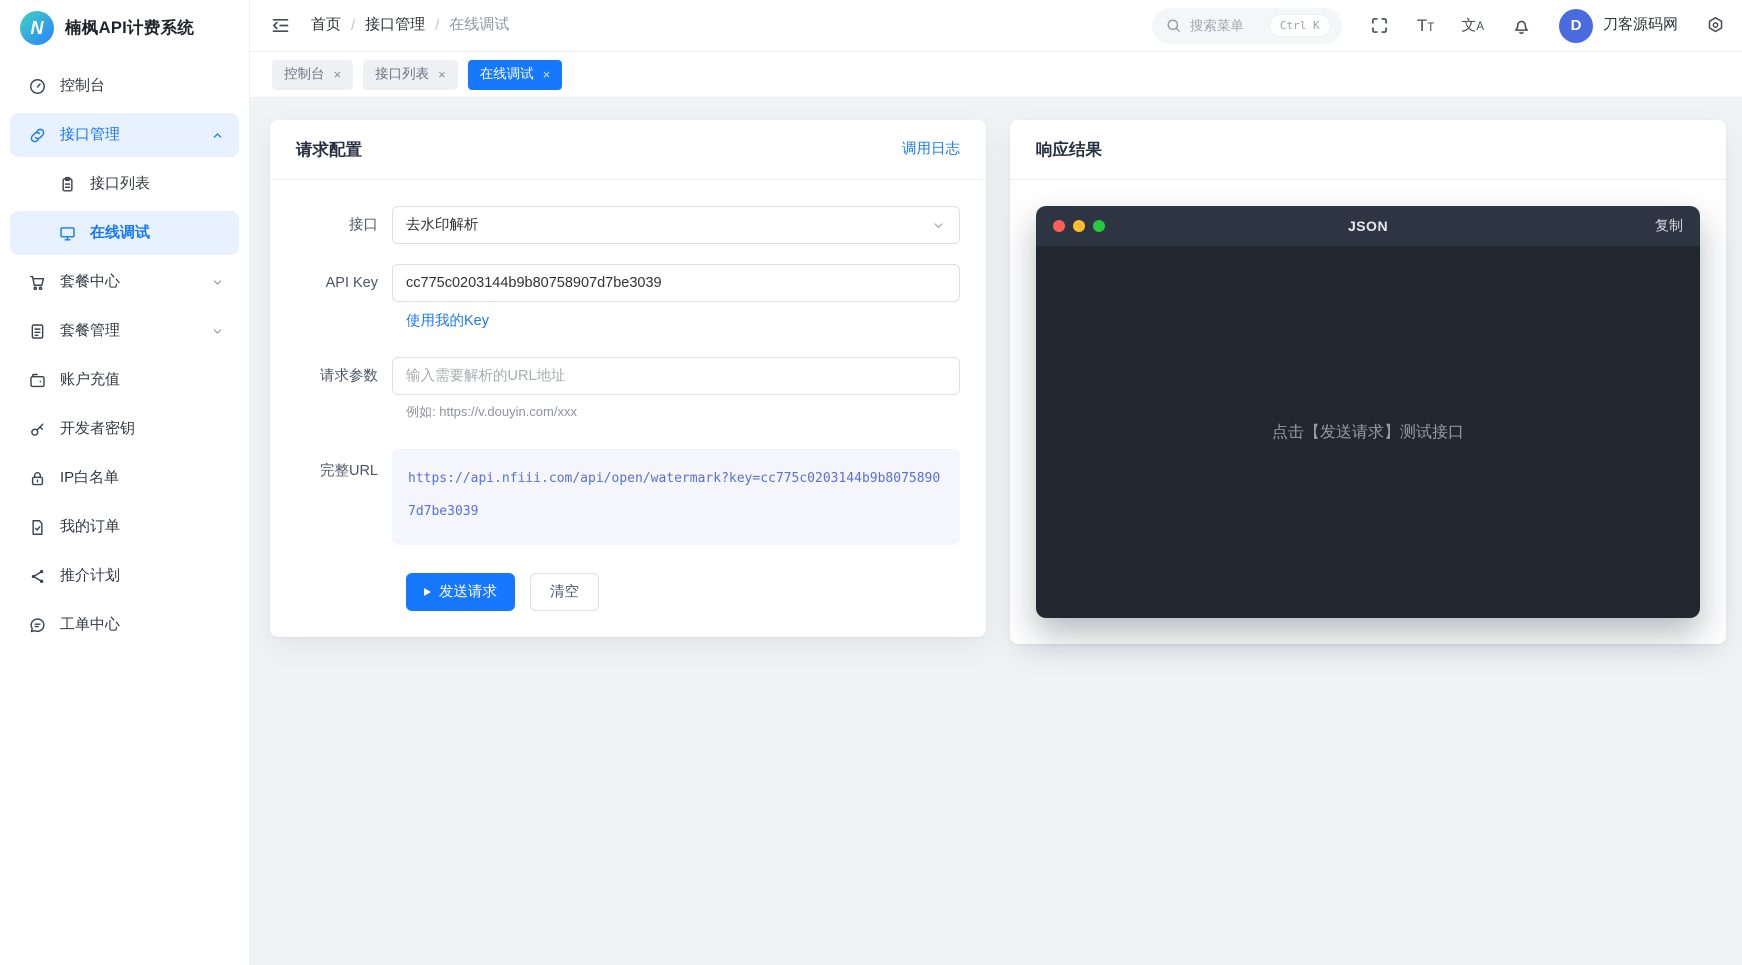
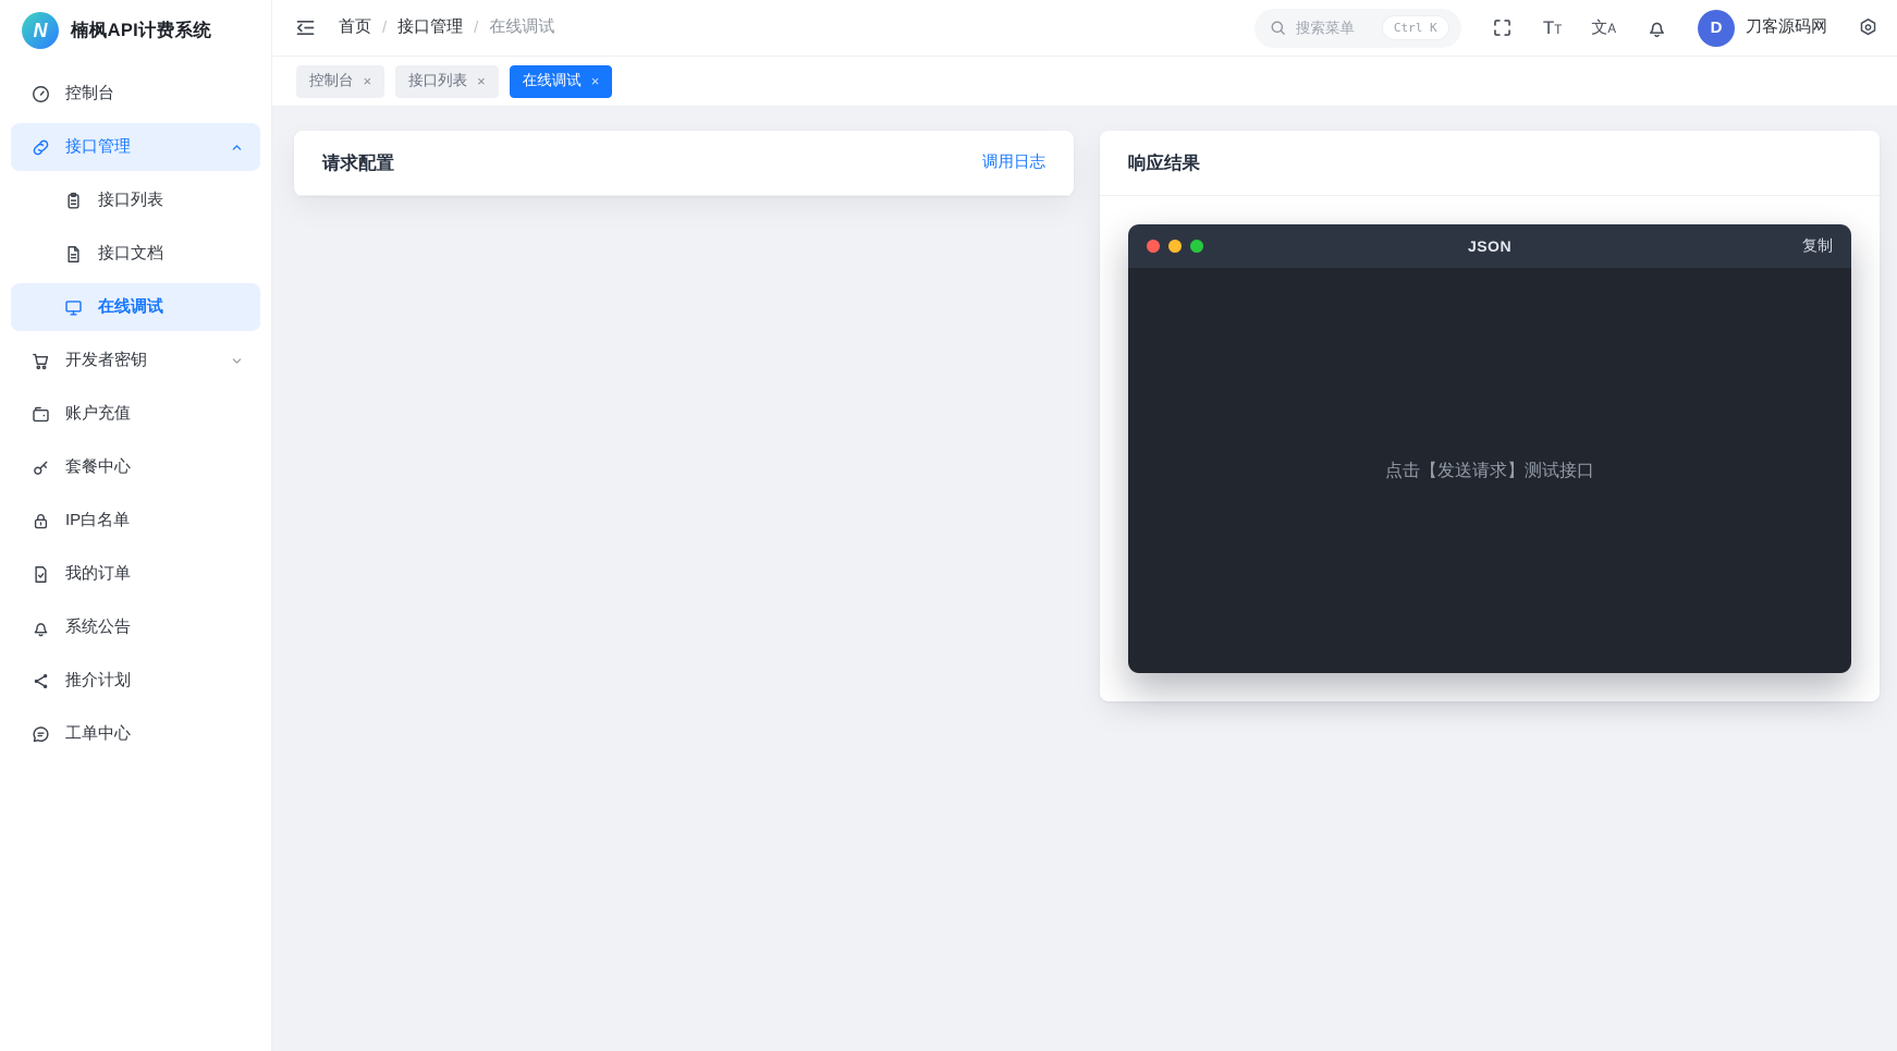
  N
  楠枫API计费系统
  控制台
  接口管理
  接口列表
+ 接口文档
  在线调试
- 套餐中心
+ 开发者密钥
- 套餐管理
  账户充值
- 开发者密钥
+ 套餐中心
  IP白名单
  我的订单
+ 系统公告
  推介计划
  工单中心
  首页
  /
  接口管理
  /
  在线调试
  搜索菜单
  Ctrl K
  TT
  文A
  D
  刀客源码网
  控制台
  ×
  接口列表
  ×
  在线调试
  ×
  请求配置
  调用日志
- 接口
- 去水印解析
- API Key
- cc775c0203144b9b80758907d7be3039
- 使用我的Key
- 请求参数
- 输入需要解析的URL地址
- 例如: https://v.douyin.com/xxx
- 完整URL
- https://api.nfiii.com/api/open/watermark?key=cc775c0203144b9b80758907d7be3039
- 发送请求
- 清空
  响应结果
  JSON
  复制
  点击【发送请求】测试接口
